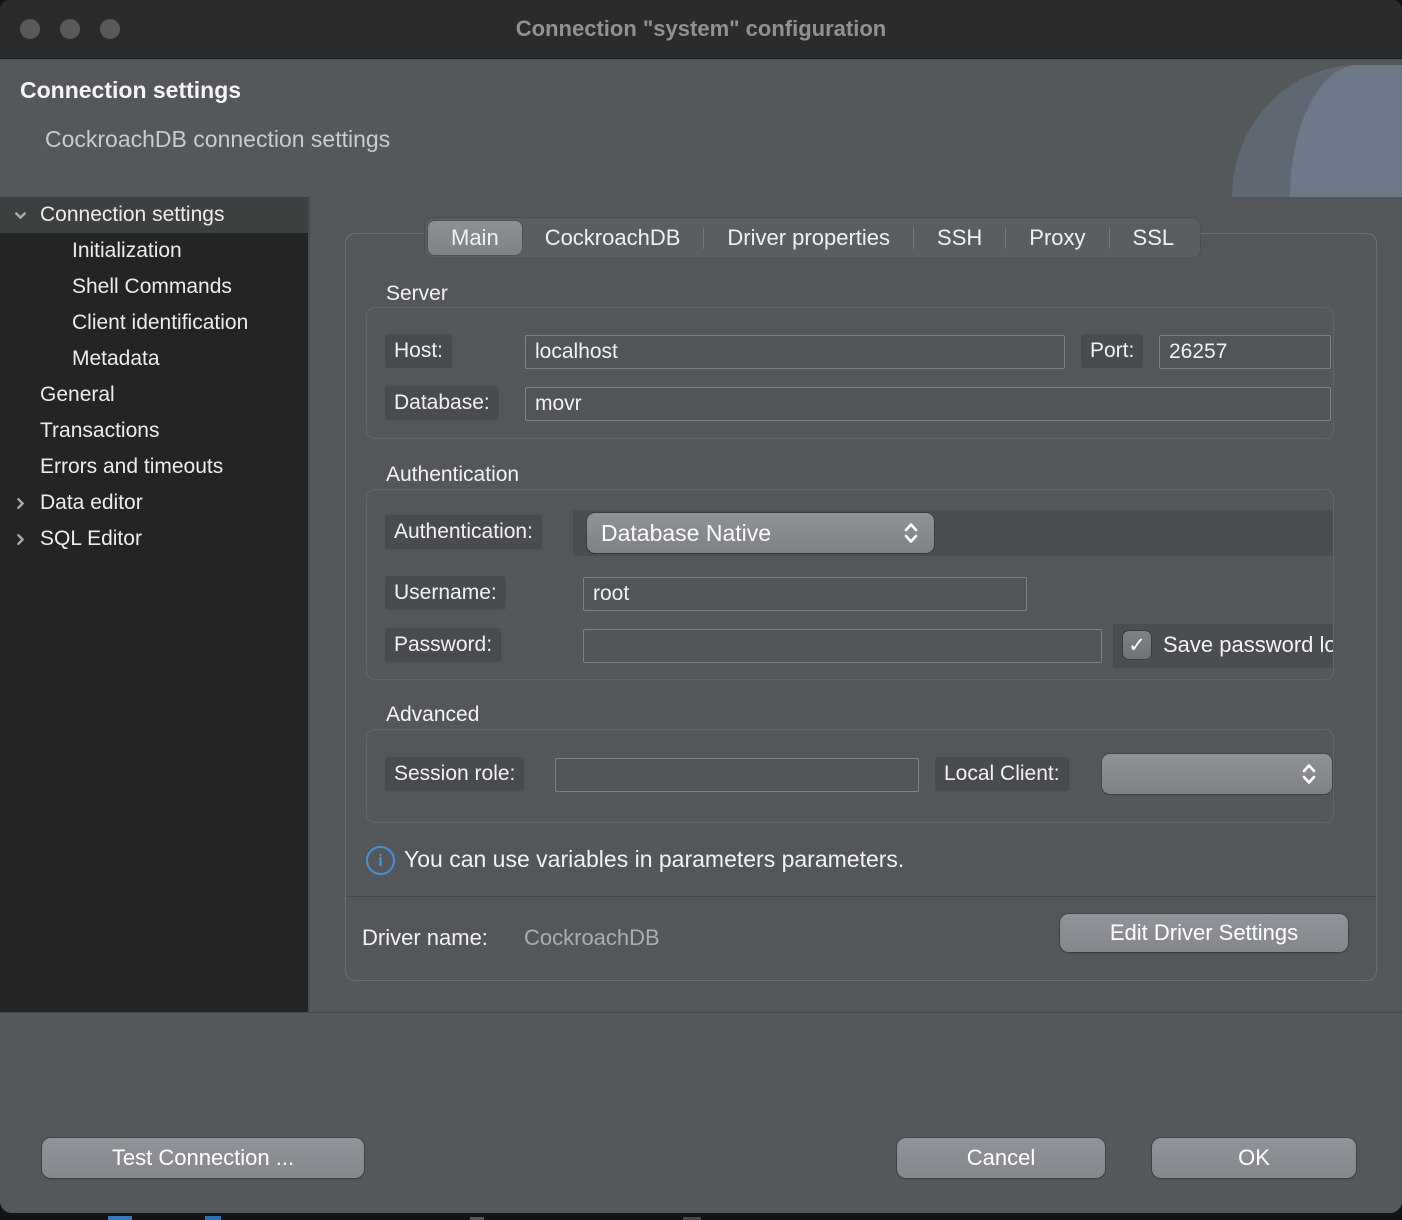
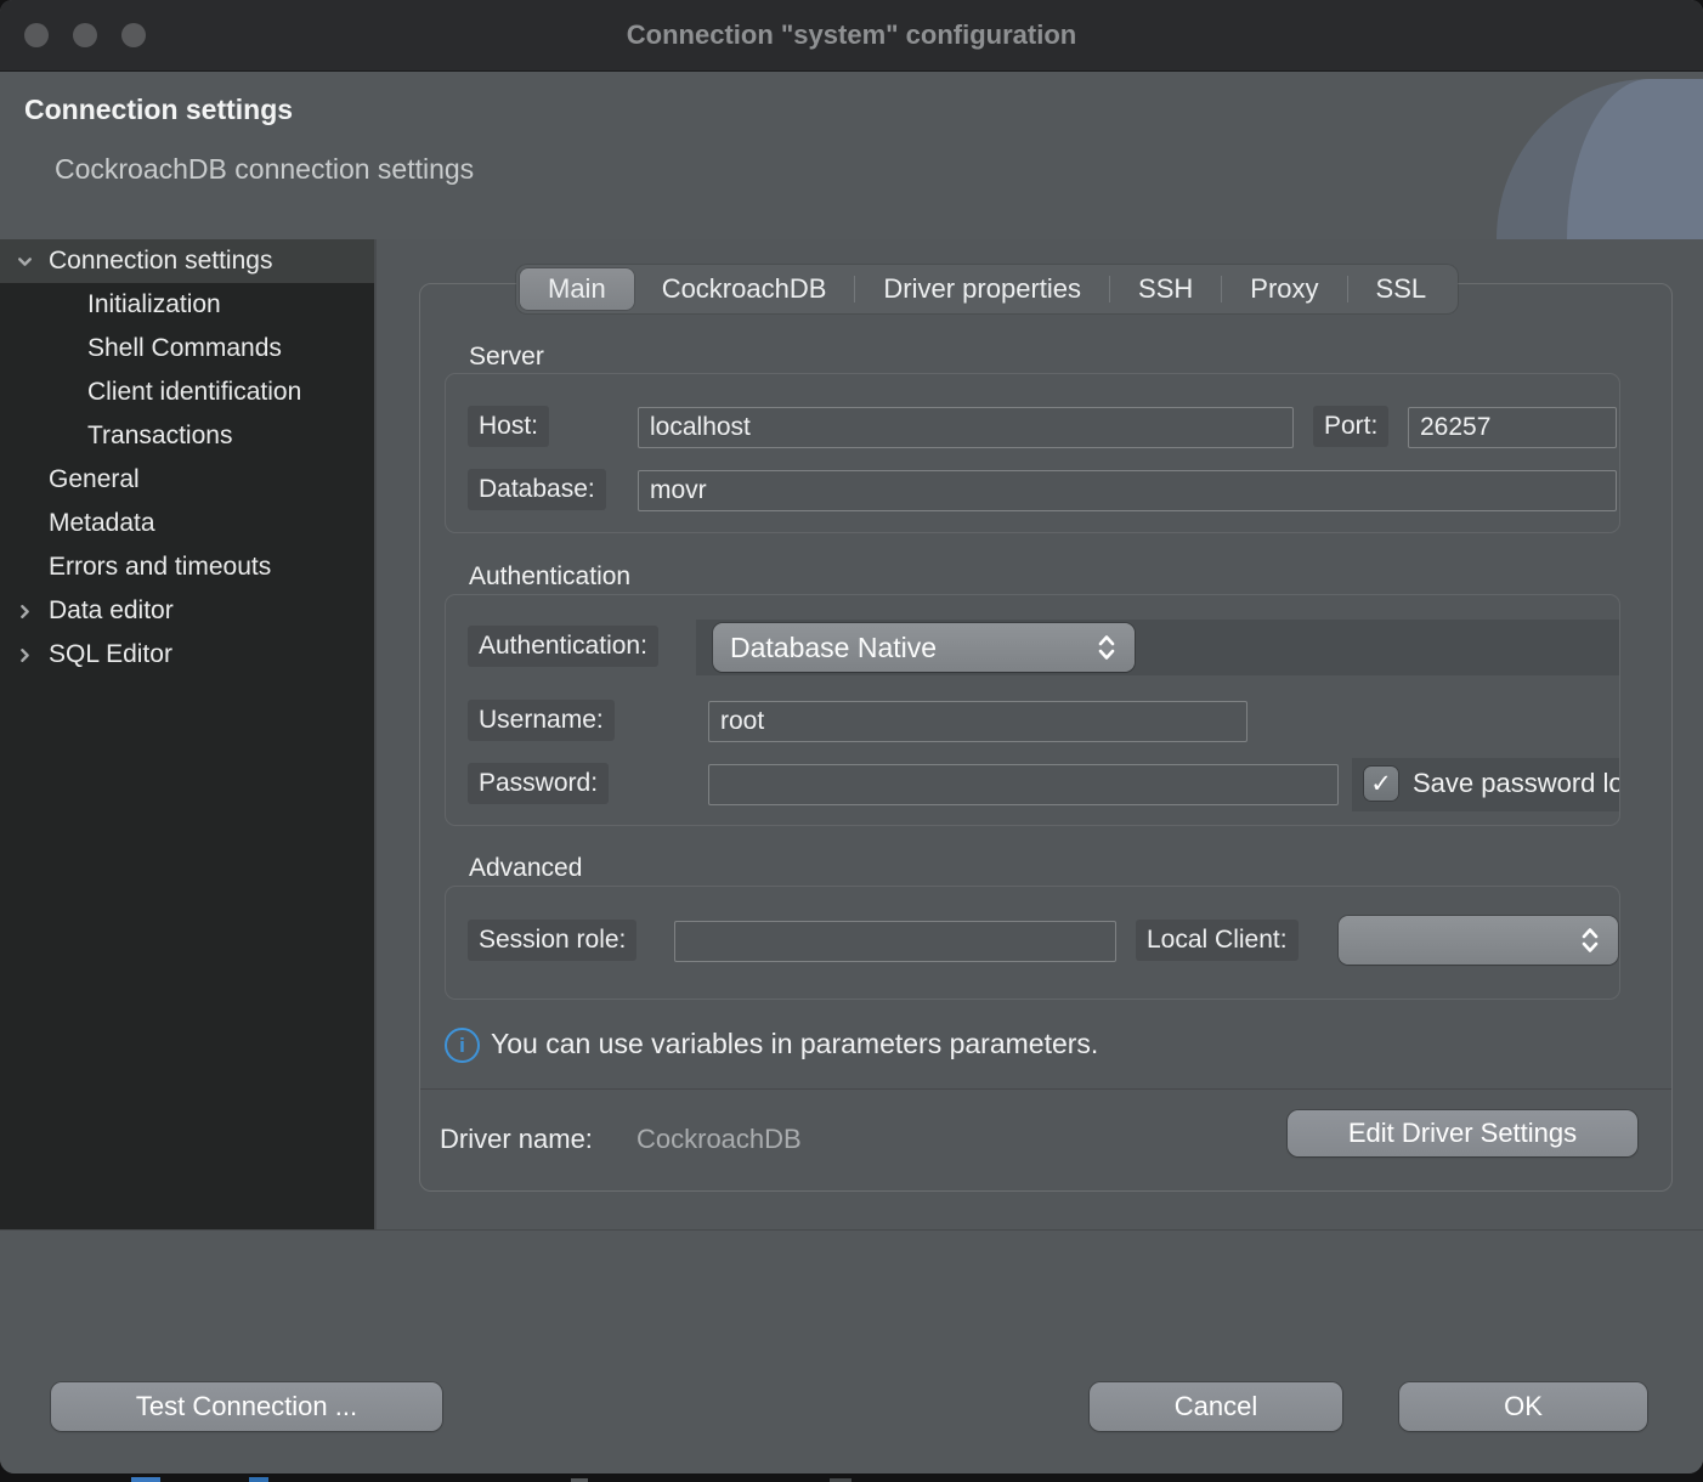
  Connection "system" configuration
  Connection settings
  CockroachDB connection settings
  Connection settings
  Initialization
  Shell Commands
  Client identification
- Metadata
+ Transactions
  General
- Transactions
+ Metadata
  Errors and timeouts
  Data editor
  SQL Editor
  Main
  CockroachDB
  Driver properties
  SSH
  Proxy
  SSL
  Server
  Host:
  localhost
  Port:
  26257
  Database:
  movr
  Authentication
  Authentication:
  Database Native
  Username:
  root
  Password:
  ✓
  Save password lo
  Advanced
  Session role:
  Local Client:
  i
  You can use variables in parameters parameters.
  Driver name:
  CockroachDB
  Edit Driver Settings
  Test Connection ...
  Cancel
  OK
